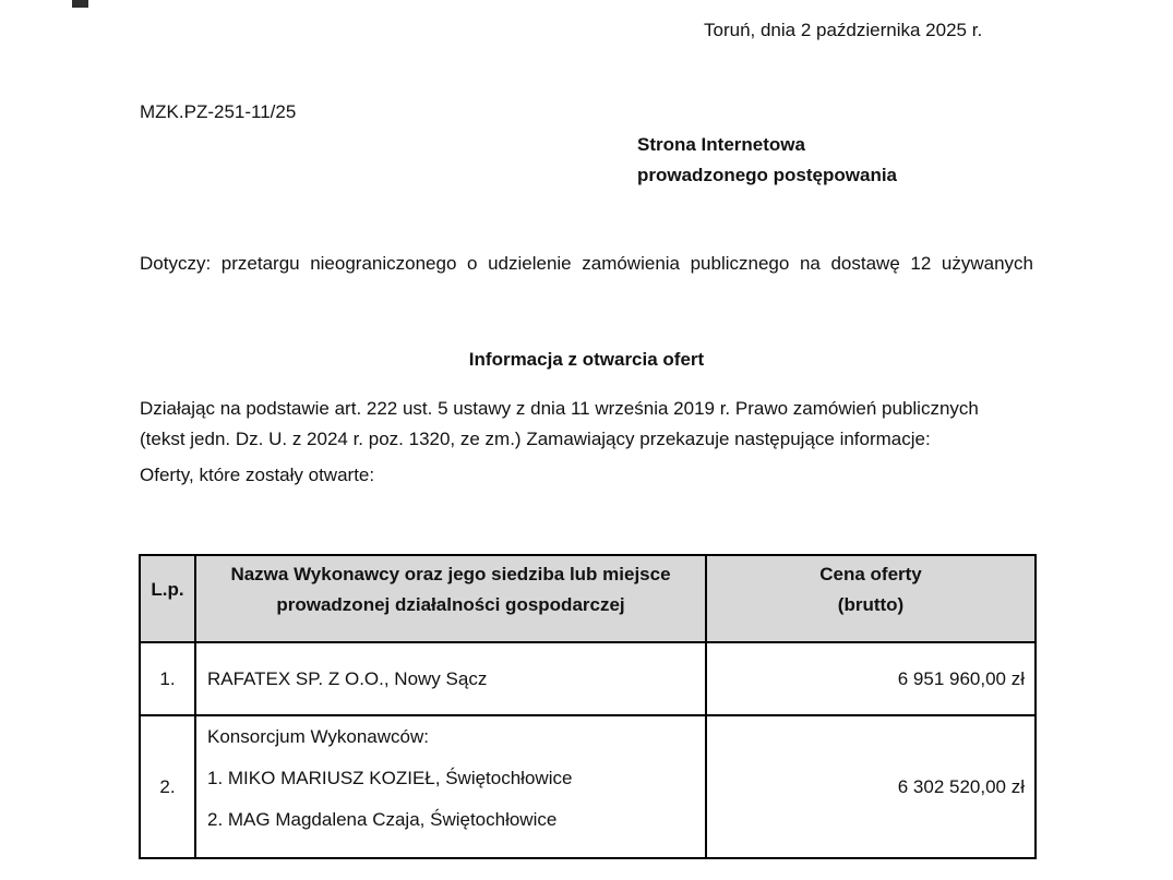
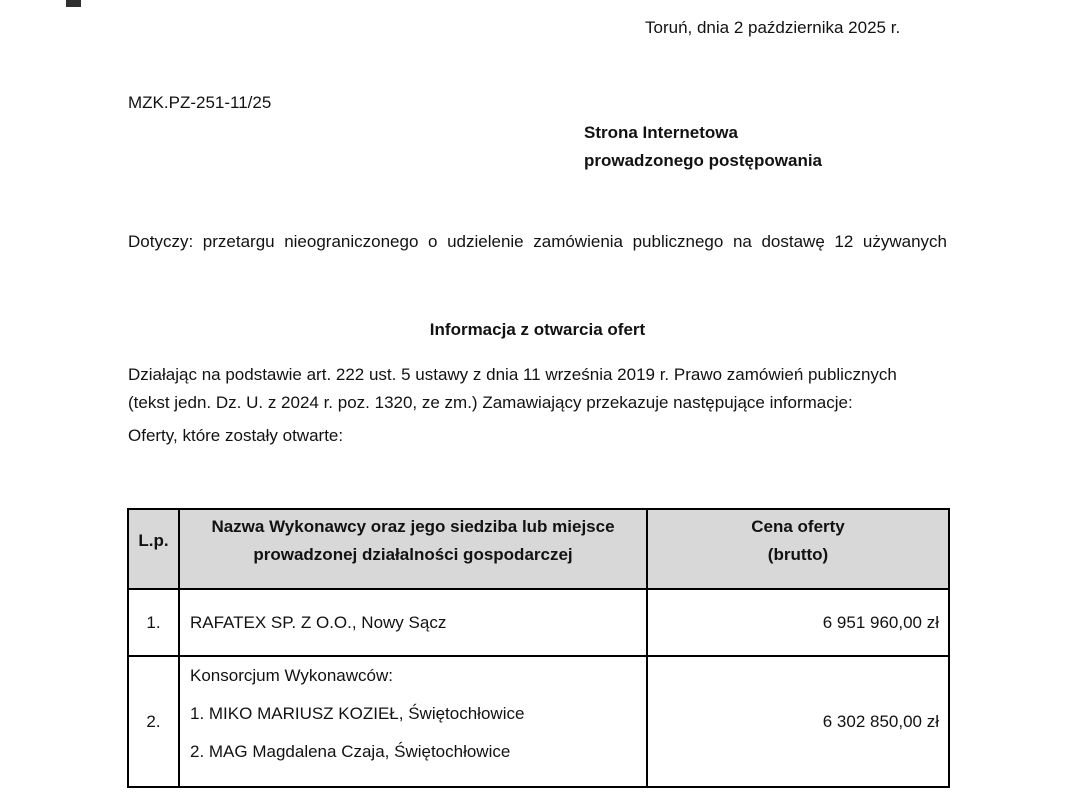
  Toruń, dnia 2 października 2025 r.
  MZK.PZ-251-11/25
  Strona Internetowa
  prowadzonego postępowania
  Dotyczy: przetargu nieograniczonego o udzielenie zamówienia publicznego na dostawę 12 używanych
  Informacja z otwarcia ofert
  Działając na podstawie art. 222 ust. 5 ustawy z dnia 11 września 2019 r. Prawo zamówień publicznych
  (tekst jedn. Dz. U. z 2024 r. poz. 1320, ze zm.) Zamawiający przekazuje następujące informacje:
  Oferty, które zostały otwarte:
  L.p.	Nazwa Wykonawcy oraz jego siedziba lub miejsce prowadzonej działalności gospodarczej	Cena oferty (brutto)
  1.	RAFATEX SP. Z O.O., Nowy Sącz	6 951 960,00 zł
- 2.	Konsorcjum Wykonawców: 1. MIKO MARIUSZ KOZIEŁ, Świętochłowice 2. MAG Magdalena Czaja, Świętochłowice	6 302 520,00 zł
+ 2.	Konsorcjum Wykonawców: 1. MIKO MARIUSZ KOZIEŁ, Świętochłowice 2. MAG Magdalena Czaja, Świętochłowice	6 302 850,00 zł
